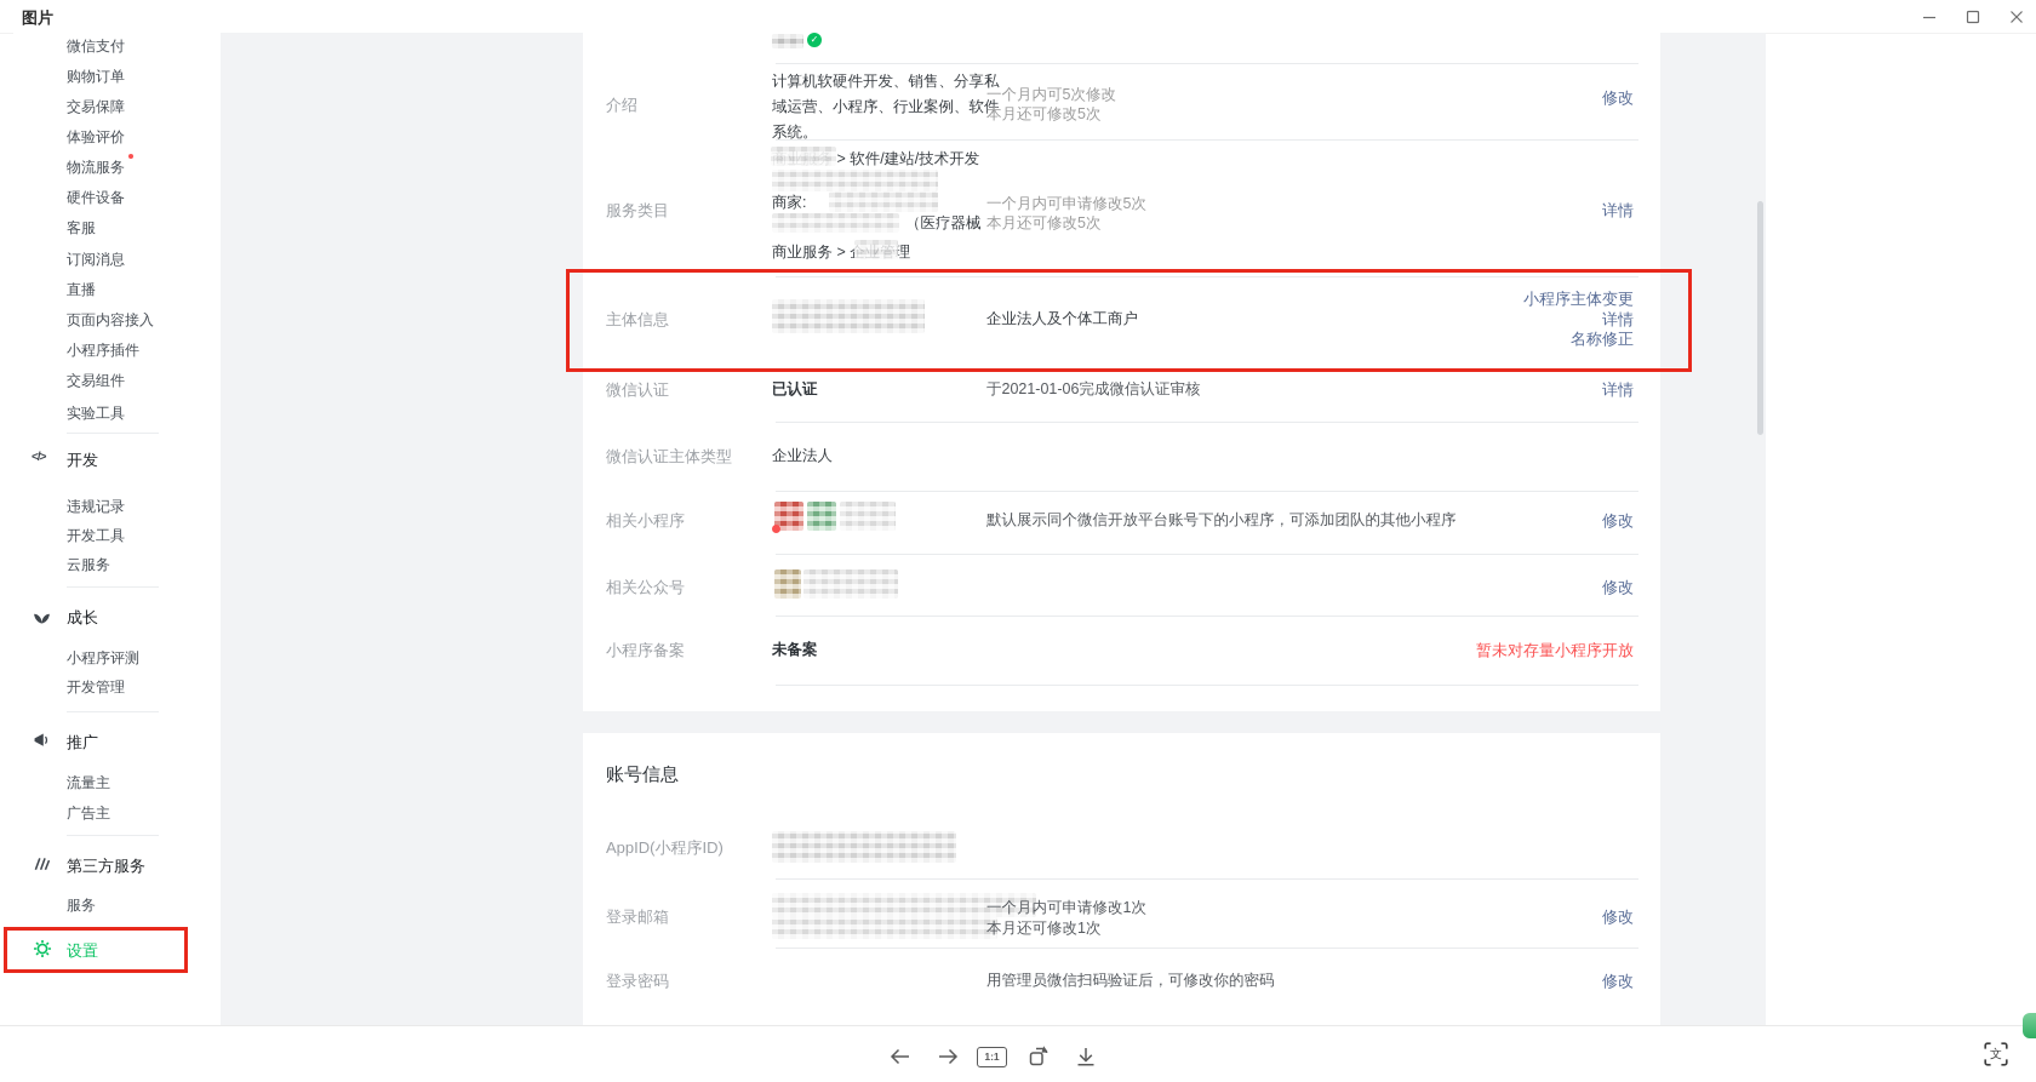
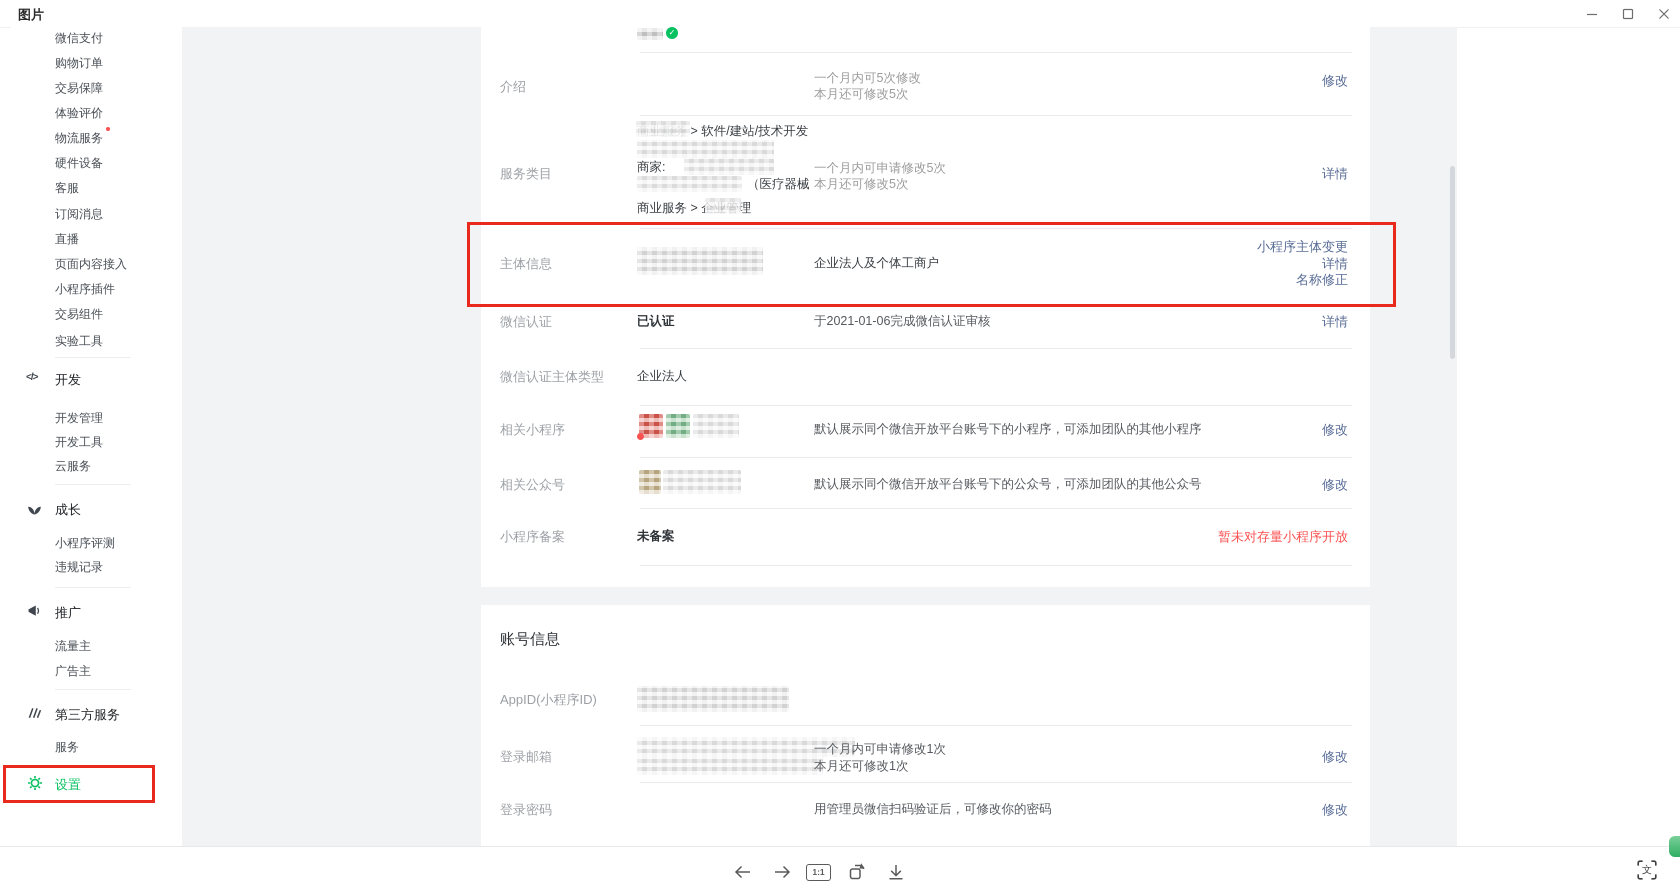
  图片
  微信支付
  购物订单
  交易保障
  体验评价
  物流服务
  硬件设备
  客服
  订阅消息
  直播
  页面内容接入
  小程序插件
  交易组件
  实验工具
  </>
  开发
- 违规记录
+ 开发管理
  开发工具
  云服务
  成长
  小程序评测
- 开发管理
+ 违规记录
  推广
  流量主
  广告主
  第三方服务
  服务
  设置
  ✓
  介绍
- 计算机软硬件开发、销售、分享私域运营、小程序、行业案例、软件系统。
  一个月内可5次修改
  本月还可修改5次
  修改
  服务类目
  > 软件/建站/技术开发
  商家:
  （医疗器械
  商业服务 > 企业管理
  一个月内可申请修改5次
  本月还可修改5次
  详情
  主体信息
  企业法人及个体工商户
  小程序主体变更
  详情
  名称修正
  微信认证
  已认证
  于2021-01-06完成微信认证审核
  详情
  微信认证主体类型
  企业法人
  相关小程序
  默认展示同个微信开放平台账号下的小程序，可添加团队的其他小程序
  修改
  相关公众号
+ 默认展示同个微信开放平台账号下的公众号，可添加团队的其他公众号
  修改
  小程序备案
  未备案
  暂未对存量小程序开放
  账号信息
  AppID(小程序ID)
  登录邮箱
  一个月内可申请修改1次
  本月还可修改1次
  修改
  登录密码
  用管理员微信扫码验证后，可修改你的密码
  修改
  1:1
  文
